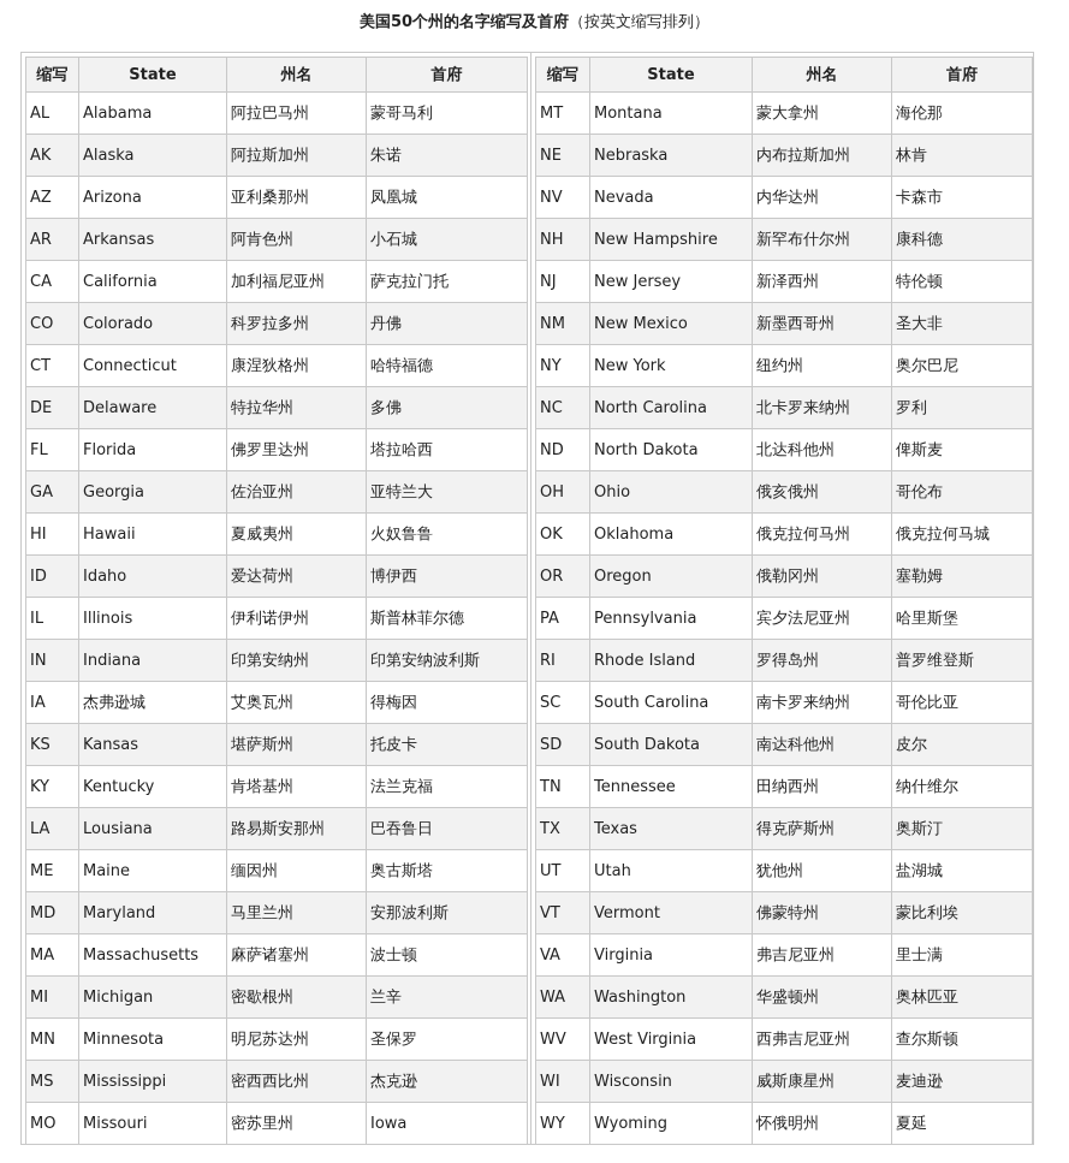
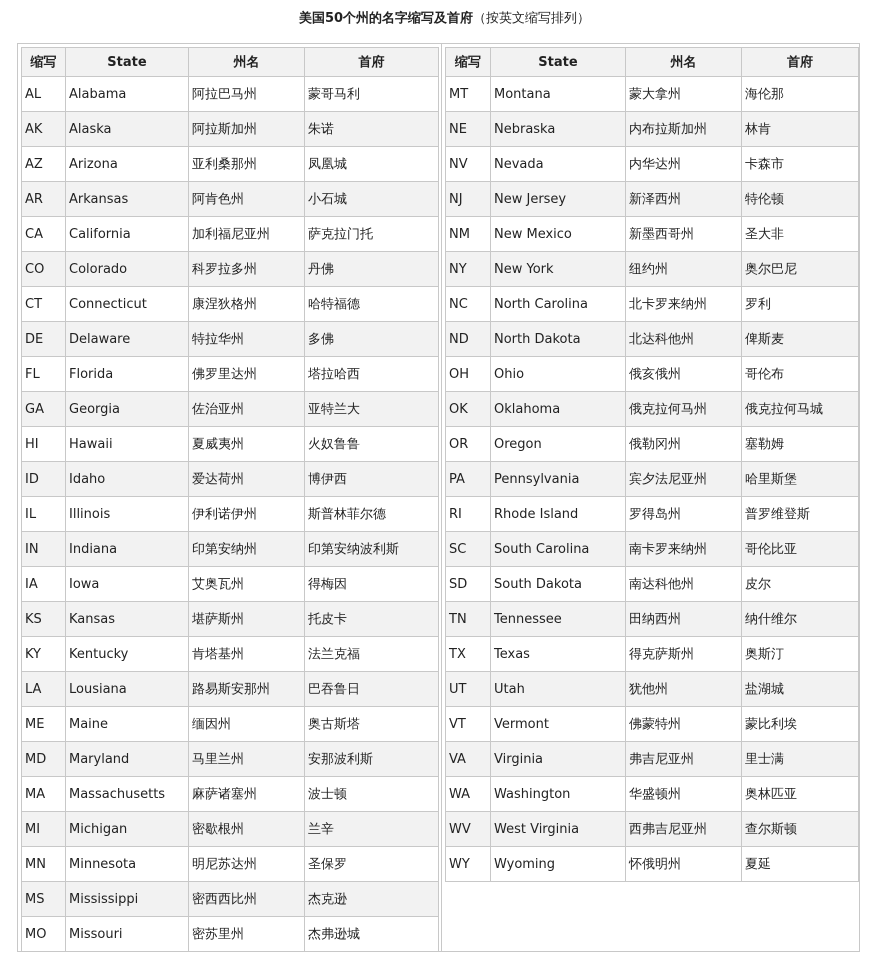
  美国50个州的名字缩写及首府（按英文缩写排列）
  缩写	State	州名	首府
  AL	Alabama	阿拉巴马州	蒙哥马利
  AK	Alaska	阿拉斯加州	朱诺
  AZ	Arizona	亚利桑那州	凤凰城
  AR	Arkansas	阿肯色州	小石城
  CA	California	加利福尼亚州	萨克拉门托
  CO	Colorado	科罗拉多州	丹佛
  CT	Connecticut	康涅狄格州	哈特福德
  DE	Delaware	特拉华州	多佛
  FL	Florida	佛罗里达州	塔拉哈西
  GA	Georgia	佐治亚州	亚特兰大
  HI	Hawaii	夏威夷州	火奴鲁鲁
  ID	Idaho	爱达荷州	博伊西
  IL	Illinois	伊利诺伊州	斯普林菲尔德
  IN	Indiana	印第安纳州	印第安纳波利斯
- IA	杰弗逊城	艾奥瓦州	得梅因
+ IA	Iowa	艾奥瓦州	得梅因
  KS	Kansas	堪萨斯州	托皮卡
  KY	Kentucky	肯塔基州	法兰克福
  LA	Lousiana	路易斯安那州	巴吞鲁日
  ME	Maine	缅因州	奥古斯塔
  MD	Maryland	马里兰州	安那波利斯
  MA	Massachusetts	麻萨诸塞州	波士顿
  MI	Michigan	密歇根州	兰辛
  MN	Minnesota	明尼苏达州	圣保罗
  MS	Mississippi	密西西比州	杰克逊
- MO	Missouri	密苏里州	Iowa
+ MO	Missouri	密苏里州	杰弗逊城
  缩写	State	州名	首府
  MT	Montana	蒙大拿州	海伦那
  NE	Nebraska	内布拉斯加州	林肯
  NV	Nevada	内华达州	卡森市
- NH	New Hampshire	新罕布什尔州	康科德
  NJ	New Jersey	新泽西州	特伦顿
  NM	New Mexico	新墨西哥州	圣大非
  NY	New York	纽约州	奥尔巴尼
  NC	North Carolina	北卡罗来纳州	罗利
  ND	North Dakota	北达科他州	俾斯麦
  OH	Ohio	俄亥俄州	哥伦布
  OK	Oklahoma	俄克拉何马州	俄克拉何马城
  OR	Oregon	俄勒冈州	塞勒姆
  PA	Pennsylvania	宾夕法尼亚州	哈里斯堡
  RI	Rhode Island	罗得岛州	普罗维登斯
  SC	South Carolina	南卡罗来纳州	哥伦比亚
  SD	South Dakota	南达科他州	皮尔
  TN	Tennessee	田纳西州	纳什维尔
  TX	Texas	得克萨斯州	奥斯汀
  UT	Utah	犹他州	盐湖城
  VT	Vermont	佛蒙特州	蒙比利埃
  VA	Virginia	弗吉尼亚州	里士满
  WA	Washington	华盛顿州	奥林匹亚
  WV	West Virginia	西弗吉尼亚州	查尔斯顿
- WI	Wisconsin	威斯康星州	麦迪逊
  WY	Wyoming	怀俄明州	夏延
